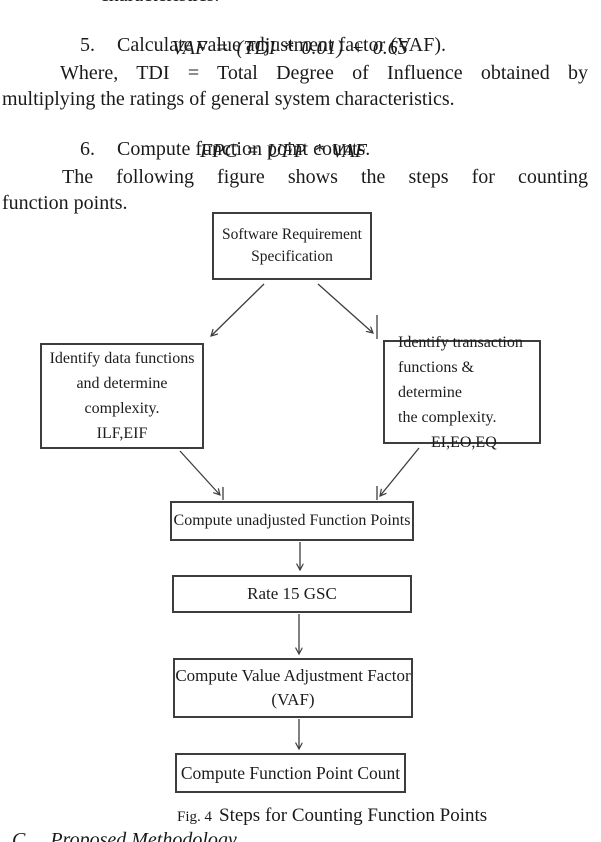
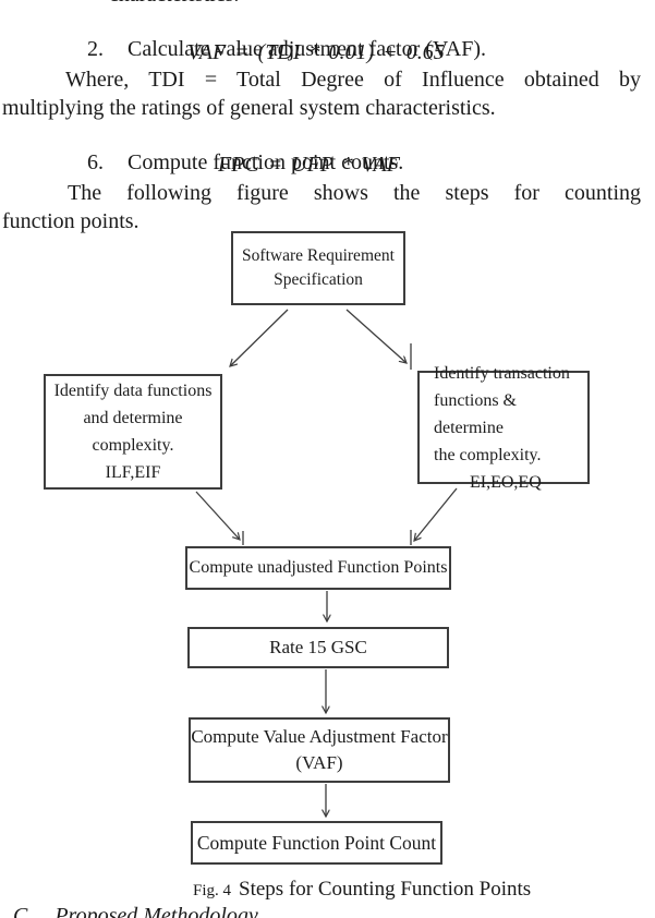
- 5. Calculate value adjustment factor (VAF).
+ 2. Calculate value adjustment factor (VAF).
  VAF = (TDI * 0.01) + 0.65
  Where, TDI = Total Degree of Influence obtained by
  multiplying the ratings of general system characteristics.
  6. Compute function point counts.
  FPC = UFP * VAF
  The following figure shows the steps for counting
  function points.
  Software Requirement
  Specification
  Identify data functions
  and determine
  complexity.
  ILF,EIF
  Identify transaction
  functions & determine
  the complexity.
  EI,EO,EQ
  Compute unadjusted Function Points
  Rate 15 GSC
  Compute Value Adjustment Factor
  (VAF)
  Compute Function Point Count
  Fig. 4
  Steps for Counting Function Points
  C. Proposed Methodology
